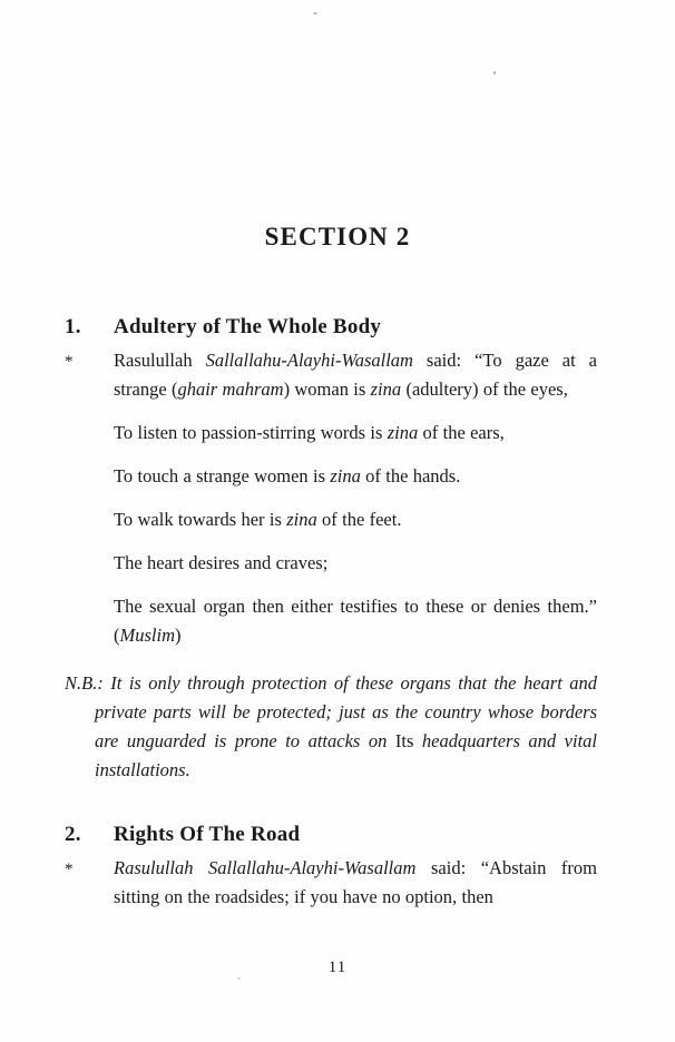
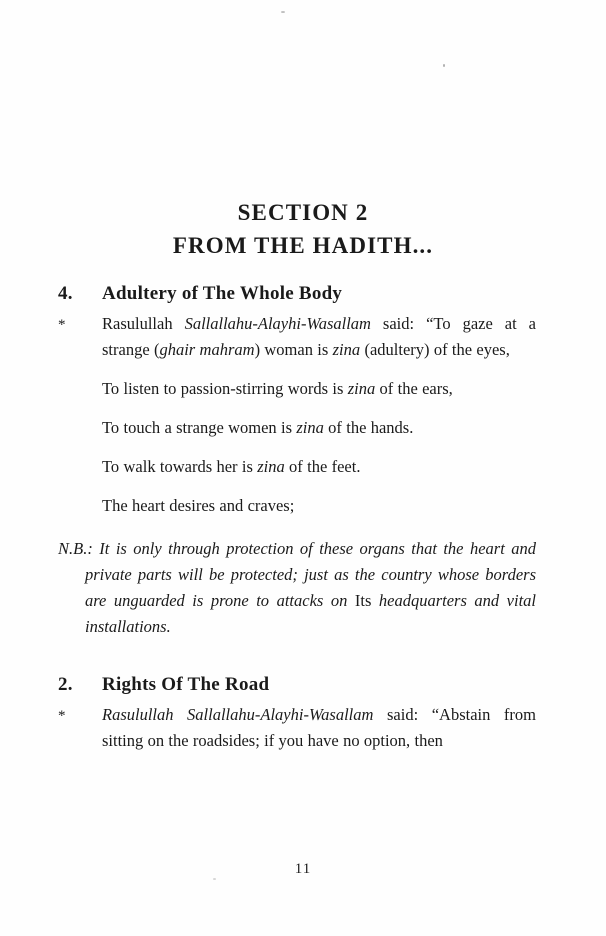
  SECTION 2
+ FROM THE HADITH...
- 1.
+ 4.
  Adultery of The Whole Body
  *
  Rasulullah Sallallahu-Alayhi-Wasallam said: “To gaze at a strange (ghair mahram) woman is zina (adultery) of the eyes,
  To listen to passion-stirring words is zina of the ears,
  To touch a strange women is zina of the hands.
  To walk towards her is zina of the feet.
  The heart desires and craves;
- The sexual organ then either testifies to these or denies them.” (Muslim)
  N.B.: It is only through protection of these organs that the heart and private parts will be protected; just as the country whose borders are unguarded is prone to attacks on Its headquarters and vital installations.
  2.
  Rights Of The Road
  *
  Rasulullah Sallallahu-Alayhi-Wasallam said: “Abstain from sitting on the roadsides; if you have no option, then
  11
